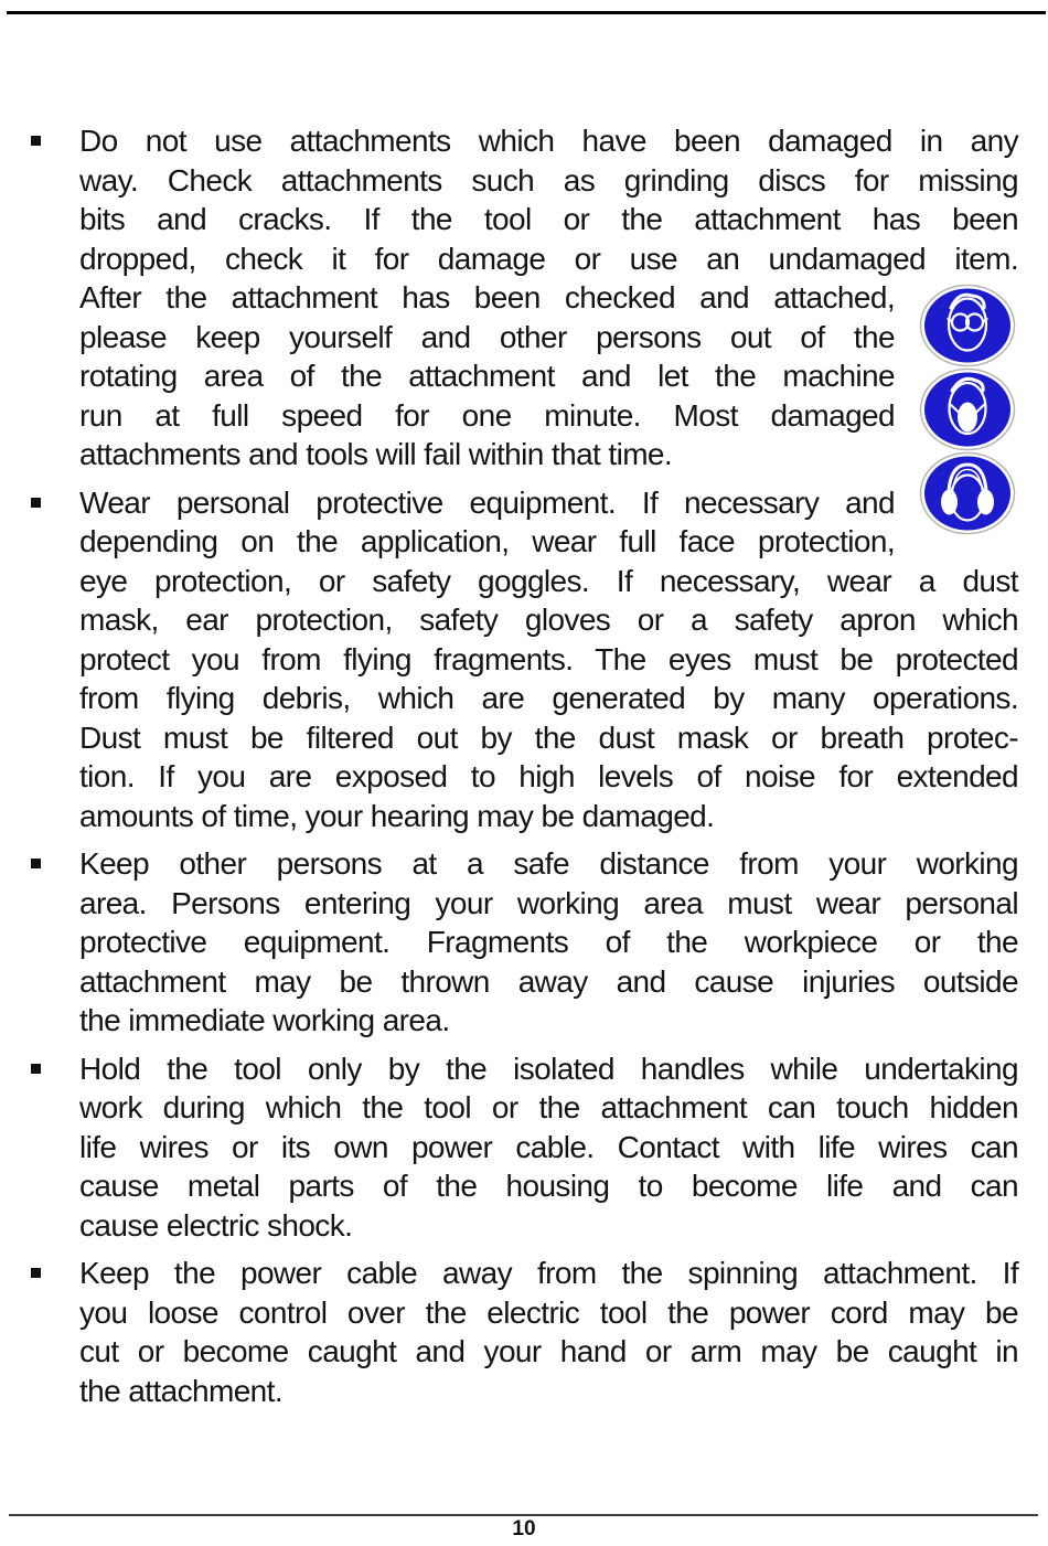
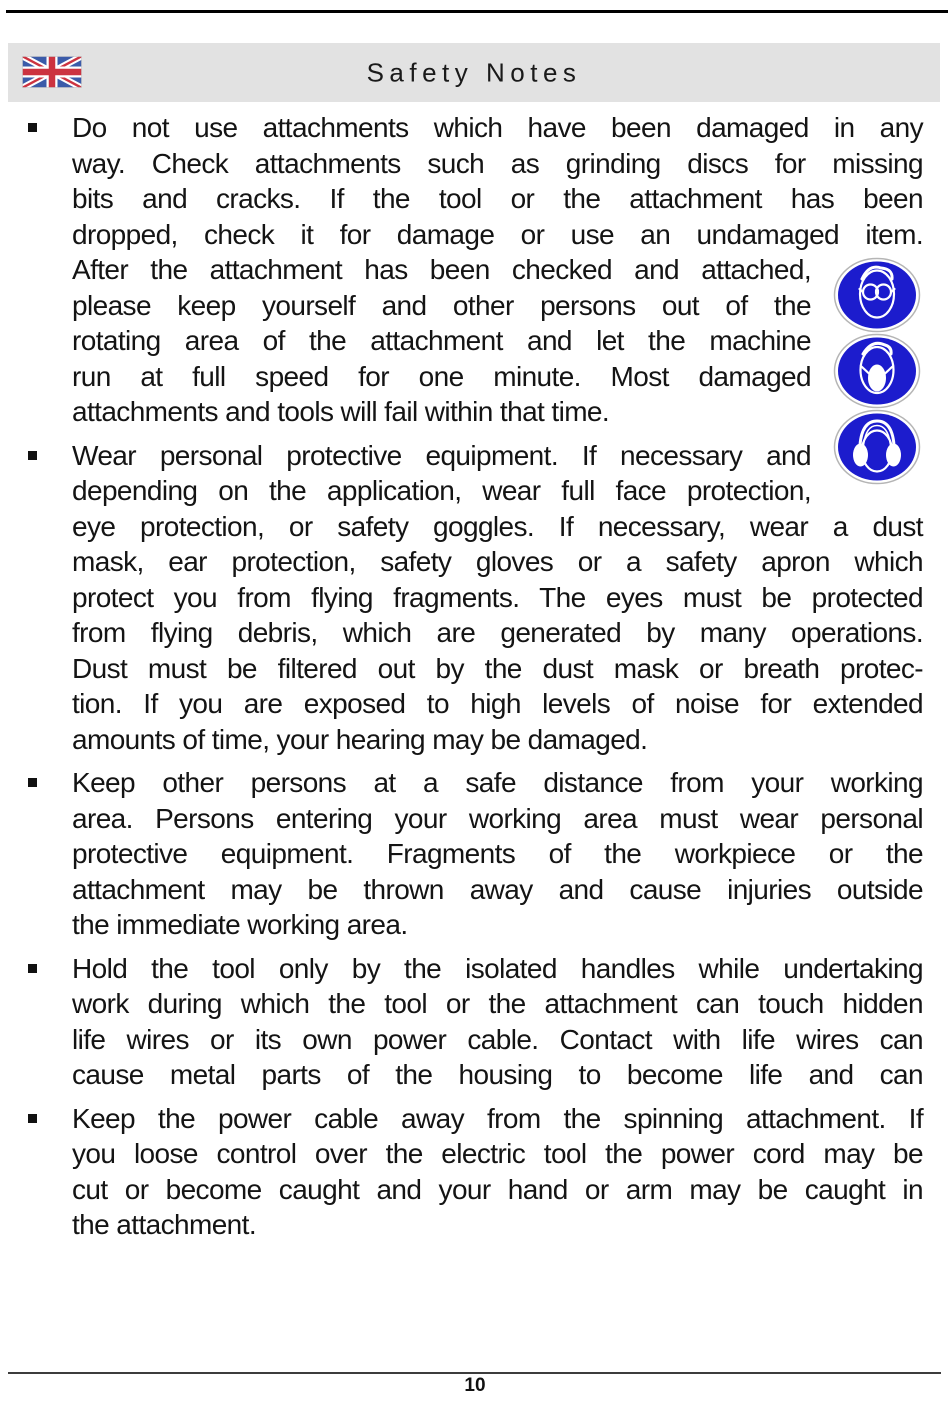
+ Safety Notes
  Do not use attachments which have been damaged in any
  way. Check attachments such as grinding discs for missing
  bits and cracks. If the tool or the attachment has been
  dropped, check it for damage or use an undamaged item.
  After the attachment has been checked and attached,
  please keep yourself and other persons out of the
  rotating area of the attachment and let the machine
  run at full speed for one minute. Most damaged
  attachments and tools will fail within that time.
  Wear personal protective equipment. If necessary and
  depending on the application, wear full face protection,
  eye protection, or safety goggles. If necessary, wear a dust
  mask, ear protection, safety gloves or a safety apron which
  protect you from flying fragments. The eyes must be protected
  from flying debris, which are generated by many operations.
  Dust must be filtered out by the dust mask or breath protec-
  tion. If you are exposed to high levels of noise for extended
  amounts of time, your hearing may be damaged.
  Keep other persons at a safe distance from your working
  area. Persons entering your working area must wear personal
  protective equipment. Fragments of the workpiece or the
  attachment may be thrown away and cause injuries outside
  the immediate working area.
  Hold the tool only by the isolated handles while undertaking
  work during which the tool or the attachment can touch hidden
  life wires or its own power cable. Contact with life wires can
  cause metal parts of the housing to become life and can
- cause electric shock.
  Keep the power cable away from the spinning attachment. If
  you loose control over the electric tool the power cord may be
  cut or become caught and your hand or arm may be caught in
  the attachment.
  10
